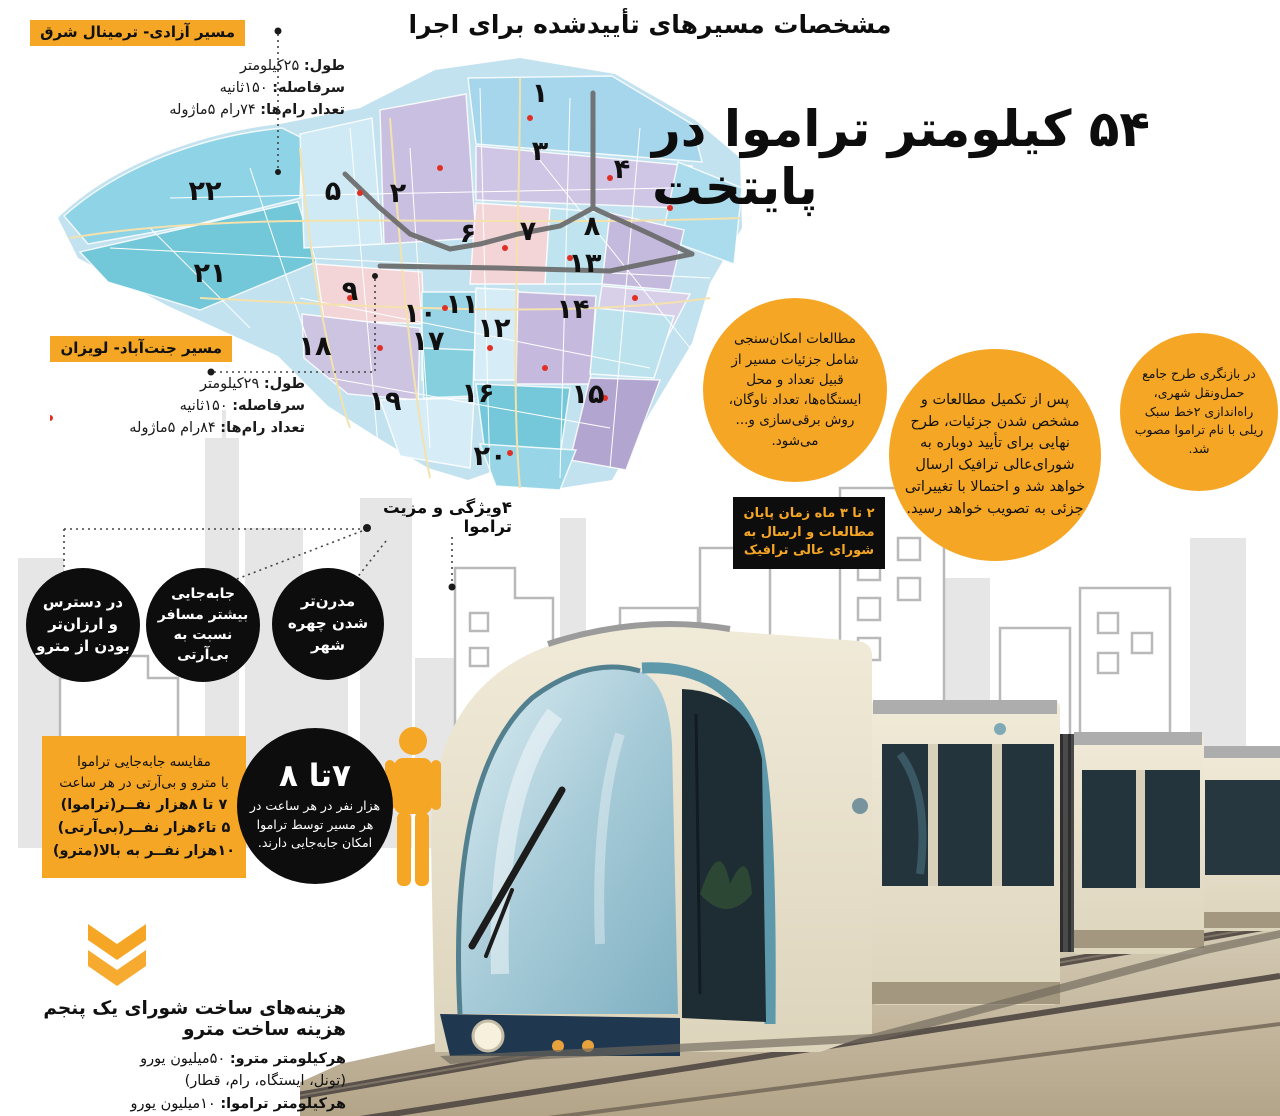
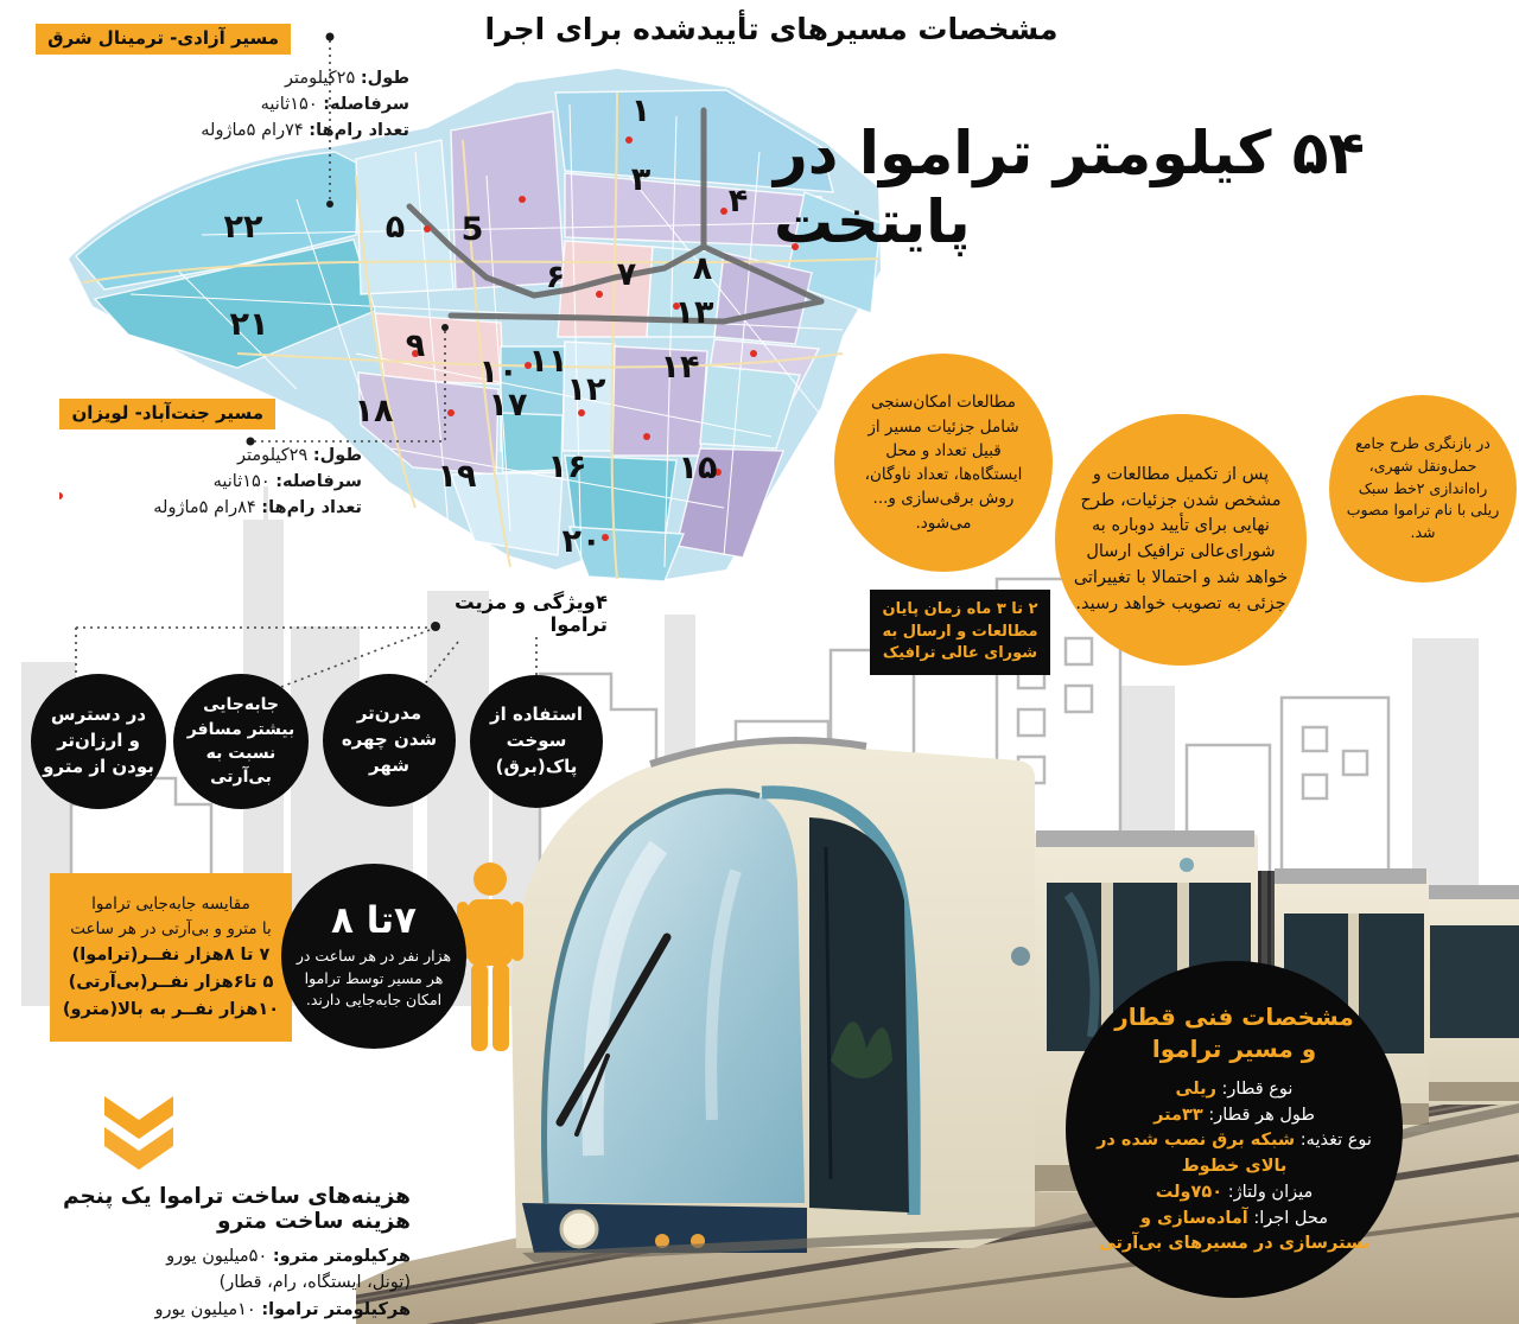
  ۱
- ۲
+ 5
  ۳
  ۴
  ۵
  ۶
  ۷
  ۸
  ۹
  ۱۰
  ۱۱
  ۱۲
  ۱۳
  ۱۴
  ۱۵
  ۱۶
  ۱۷
  ۱۸
  ۱۹
  ۲۰
  ۲۱
  ۲۲
  مشخصات مسیرهای تأییدشده برای اجرا
  ۵۴ کیلومتر تراموا در پایتخت
  مسیر آزادی- ترمینال شرق
  طول: ۲۵کیلومتر
  سرفاصله: ۱۵۰ثانیه
  تعداد رامها: ۷۴رام ۵ماژوله
  مسیر جنت‌آباد- لویزان
  طول: ۲۹کیلومتر
  سرفاصله: ۱۵۰ثانیه
  تعداد رامها: ۸۴رام ۵ماژوله
  مطالعات امکان‌سنجی شامل جزئیات مسیر از قبیل تعداد و محل ایستگاه‌ها، تعداد ناوگان، روش برقی‌سازی و... می‌شود.
  پس از تکمیل مطالعات و مشخص شدن جزئیات، طرح نهایی برای تأیید دوباره به شورای‌عالی ترافیک ارسال خواهد شد و احتمالا با تغییراتی جزئی به تصویب خواهد رسید.
  در بازنگری طرح جامع حمل‌ونقل شهری، راه‌اندازی ۲خط سبک ریلی با نام تراموا مصوب شد.
  ۲ تا ۳ ماه زمان پایان مطالعات و ارسال به شورای عالی ترافیک
  ۴ویژگی و مزیت تراموا
  در دسترس و ارزان‌تر بودن از مترو
  جابه‌جایی بیشتر مسافر نسبت به بی‌آرتی
  مدرن‌تر شدن چهره شهر
+ استفاده از سوخت پاک(برق)
  مقایسه جابه‌جایی تراموا
  با مترو و بی‌آرتی در هر ساعت
  ۷ تا ۸هزار نفــر(تراموا)
  ۵ تا۶هزار نفــر(بی‌آرتی)
  ۱۰هزار نفــر به بالا(مترو)
  ۷تا ۸
  هزار نفر در هر ساعت در هر مسیر توسط تراموا امکان جابه‌جایی دارند.
- هزینه‌های ساخت شورای یک پنجم هزینه ساخت مترو
+ هزینه‌های ساخت تراموا یک پنجم هزینه ساخت مترو
  هرکیلومتر مترو: ۵۰میلیون یورو
  (تونل، ایستگاه، رام، قطار)
  هرکیلومتر تراموا: ۱۰میلیون یورو
+ مشخصات فنی قطار و مسیر تراموا
+ نوع قطار: ریلی
+ طول هر قطار: ۳۳متر
+ نوع تغذیه: شبکه برق نصب شده در بالای خطوط
+ میزان ولتاژ: ۷۵۰ولت
+ محل اجرا: آماده‌سازی و بسترسازی در مسیرهای بی‌آرتی
